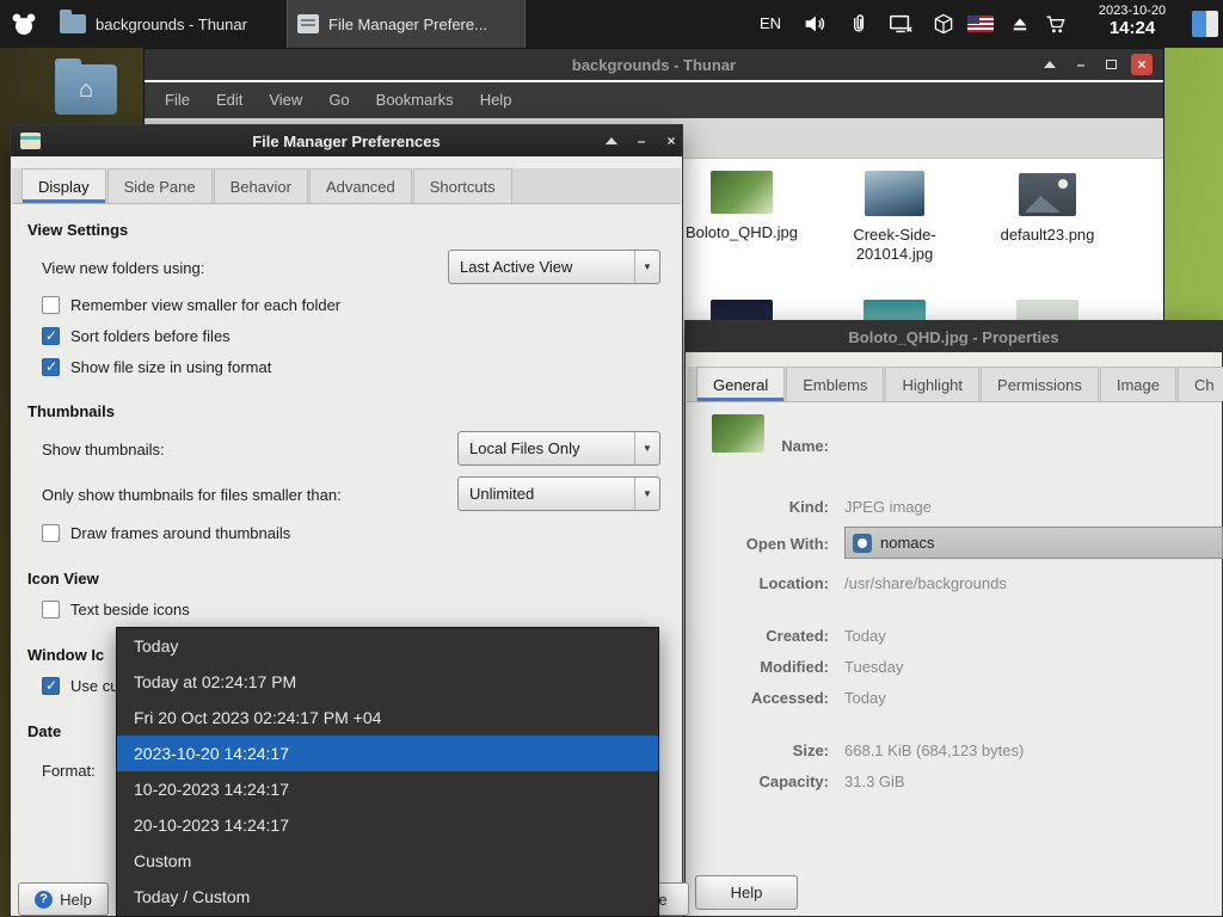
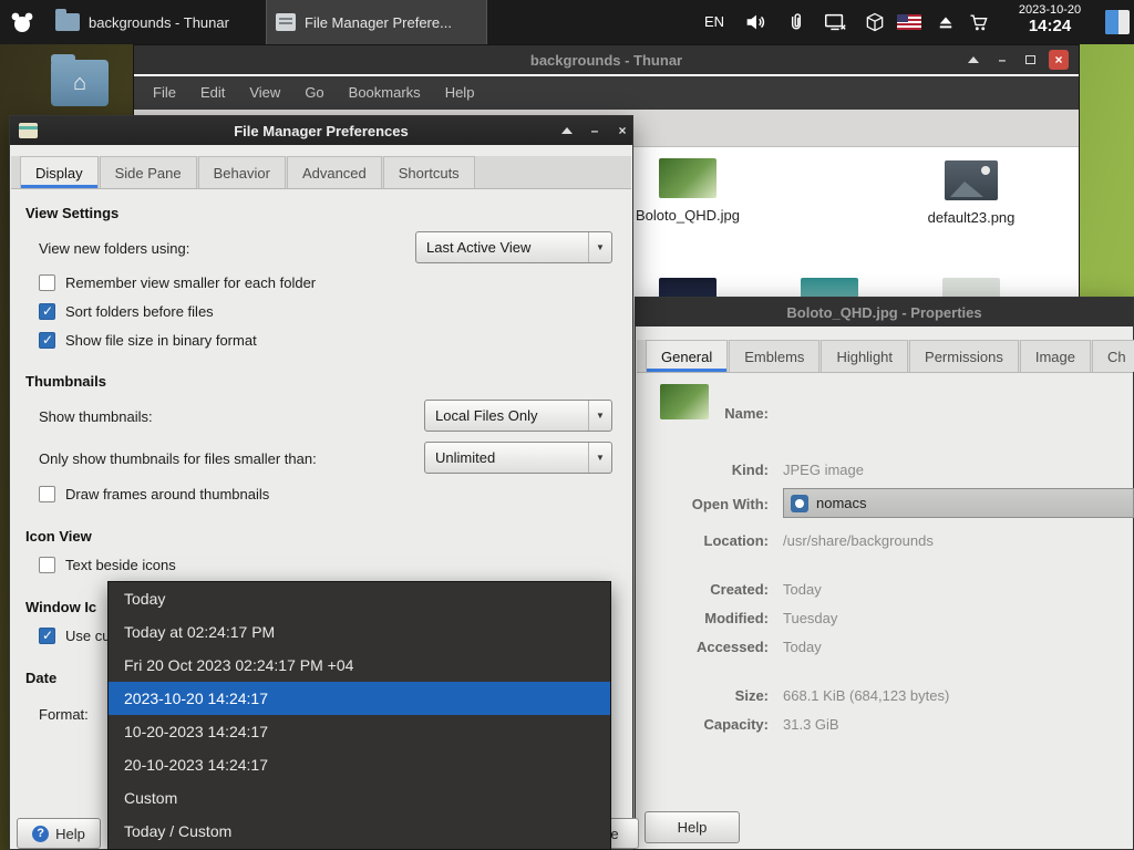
  ⌂
  backgrounds - Thunar
  –
  ×
  File
  Edit
  View
  Go
  Bookmarks
  Help
  Boloto_QHD.jpg
- Creek-Side-201014.jpg
  default23.png
  Boloto_QHD.jpg - Properties
  General
  Emblems
  Highlight
  Permissions
  Image
  Ch
  Name:
  Kind:
  JPEG image
  Open With:
  nomacs
  Location:
  /usr/share/backgrounds
  Created:
  Today
  Modified:
  Tuesday
  Accessed:
  Today
  Size:
  668.1 KiB (684,123 bytes)
  Capacity:
  31.3 GiB
  Help
  File Manager Preferences
  –
  ×
  Display
  Side Pane
  Behavior
  Advanced
  Shortcuts
  View Settings
  View new folders using:
  Last Active View
  Remember view smaller for each folder
  Sort folders before files
- Show file size in using format
+ Show file size in binary format
  Thumbnails
  Show thumbnails:
  Local Files Only
  Only show thumbnails for files smaller than:
  Unlimited
  Draw frames around thumbnails
  Icon View
  Text beside icons
  Window Ic
  Use cu
  Date
  Format:
  ?
  Help
  Today
  Today at 02:24:17 PM
  Fri 20 Oct 2023 02:24:17 PM +04
  2023-10-20 14:24:17
  10-20-2023 14:24:17
  20-10-2023 14:24:17
  Custom
  Today / Custom
  backgrounds - Thunar
  File Manager Prefere...
  EN
  2023-10-20
  14:24
